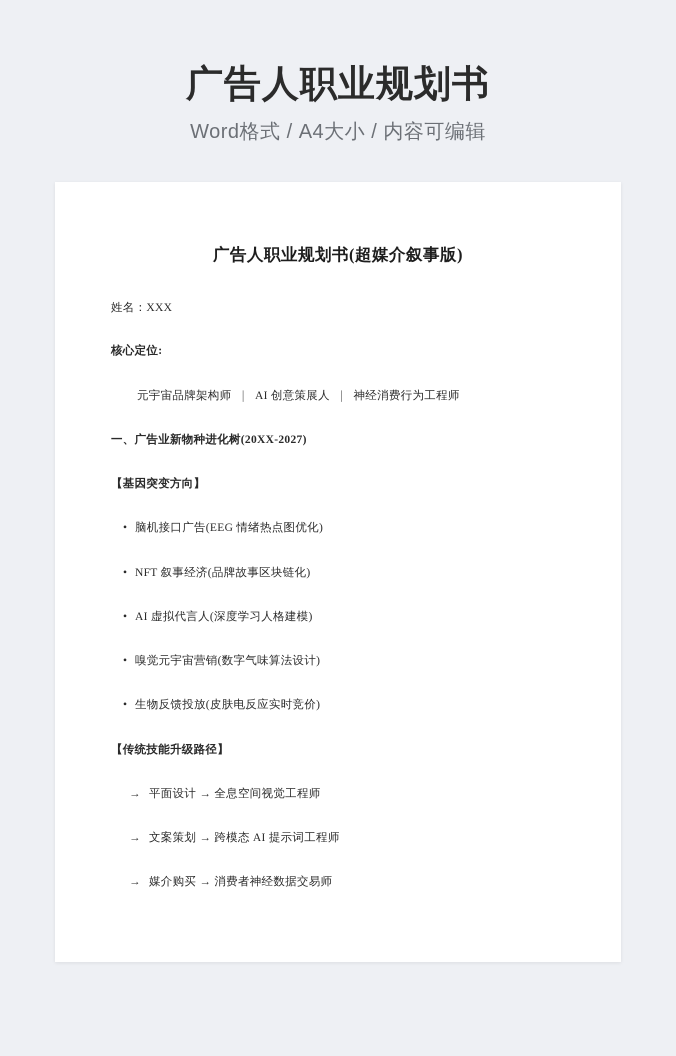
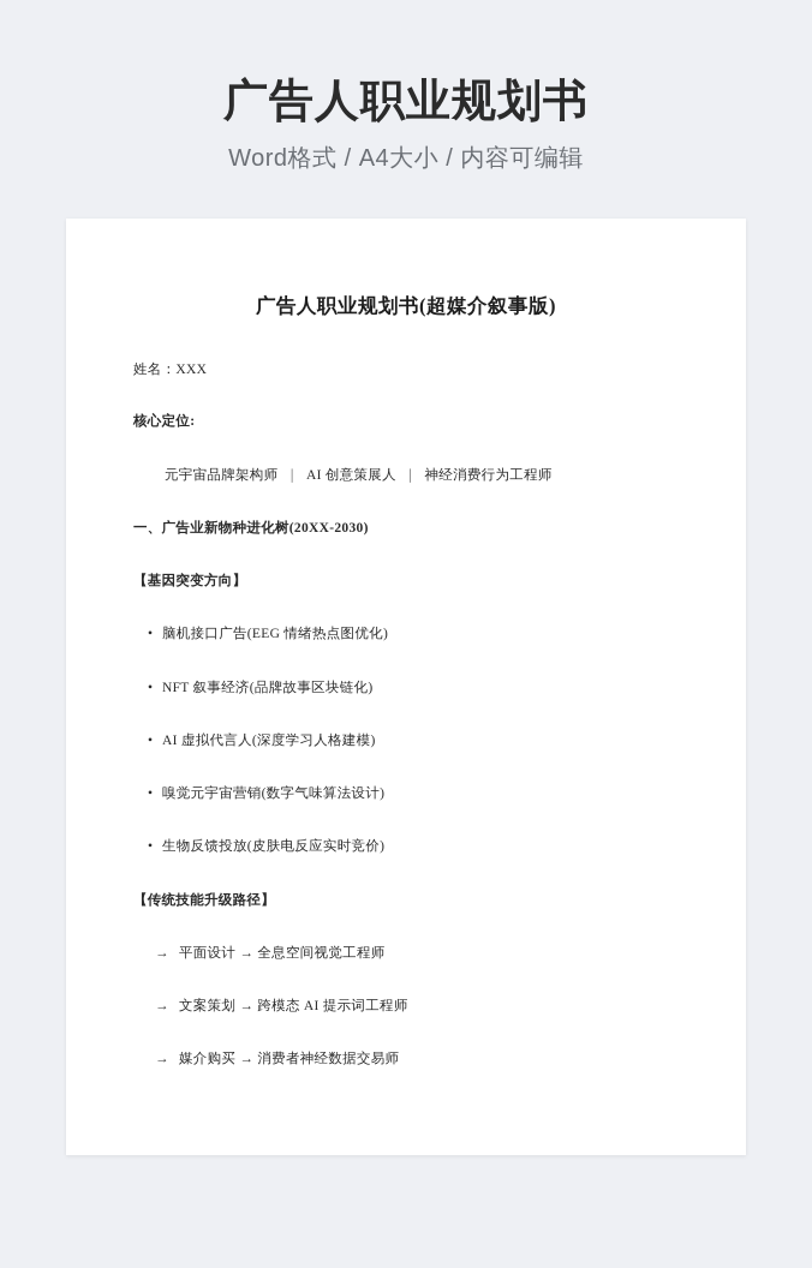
  广告人职业规划书
  Word格式 / A4大小 / 内容可编辑
  广告人职业规划书(超媒介叙事版)
  姓名：XXX
  核心定位:
  元宇宙品牌架构师 ｜ AI 创意策展人 ｜ 神经消费行为工程师
- 一、广告业新物种进化树(20XX-2027)
+ 一、广告业新物种进化树(20XX-2030)
  【基因突变方向】
  • 脑机接口广告(EEG 情绪热点图优化)
  • NFT 叙事经济(品牌故事区块链化)
  • AI 虚拟代言人(深度学习人格建模)
  • 嗅觉元宇宙营销(数字气味算法设计)
  • 生物反馈投放(皮肤电反应实时竞价)
  【传统技能升级路径】
  → 平面设计 → 全息空间视觉工程师
  → 文案策划 → 跨模态 AI 提示词工程师
  → 媒介购买 → 消费者神经数据交易师
